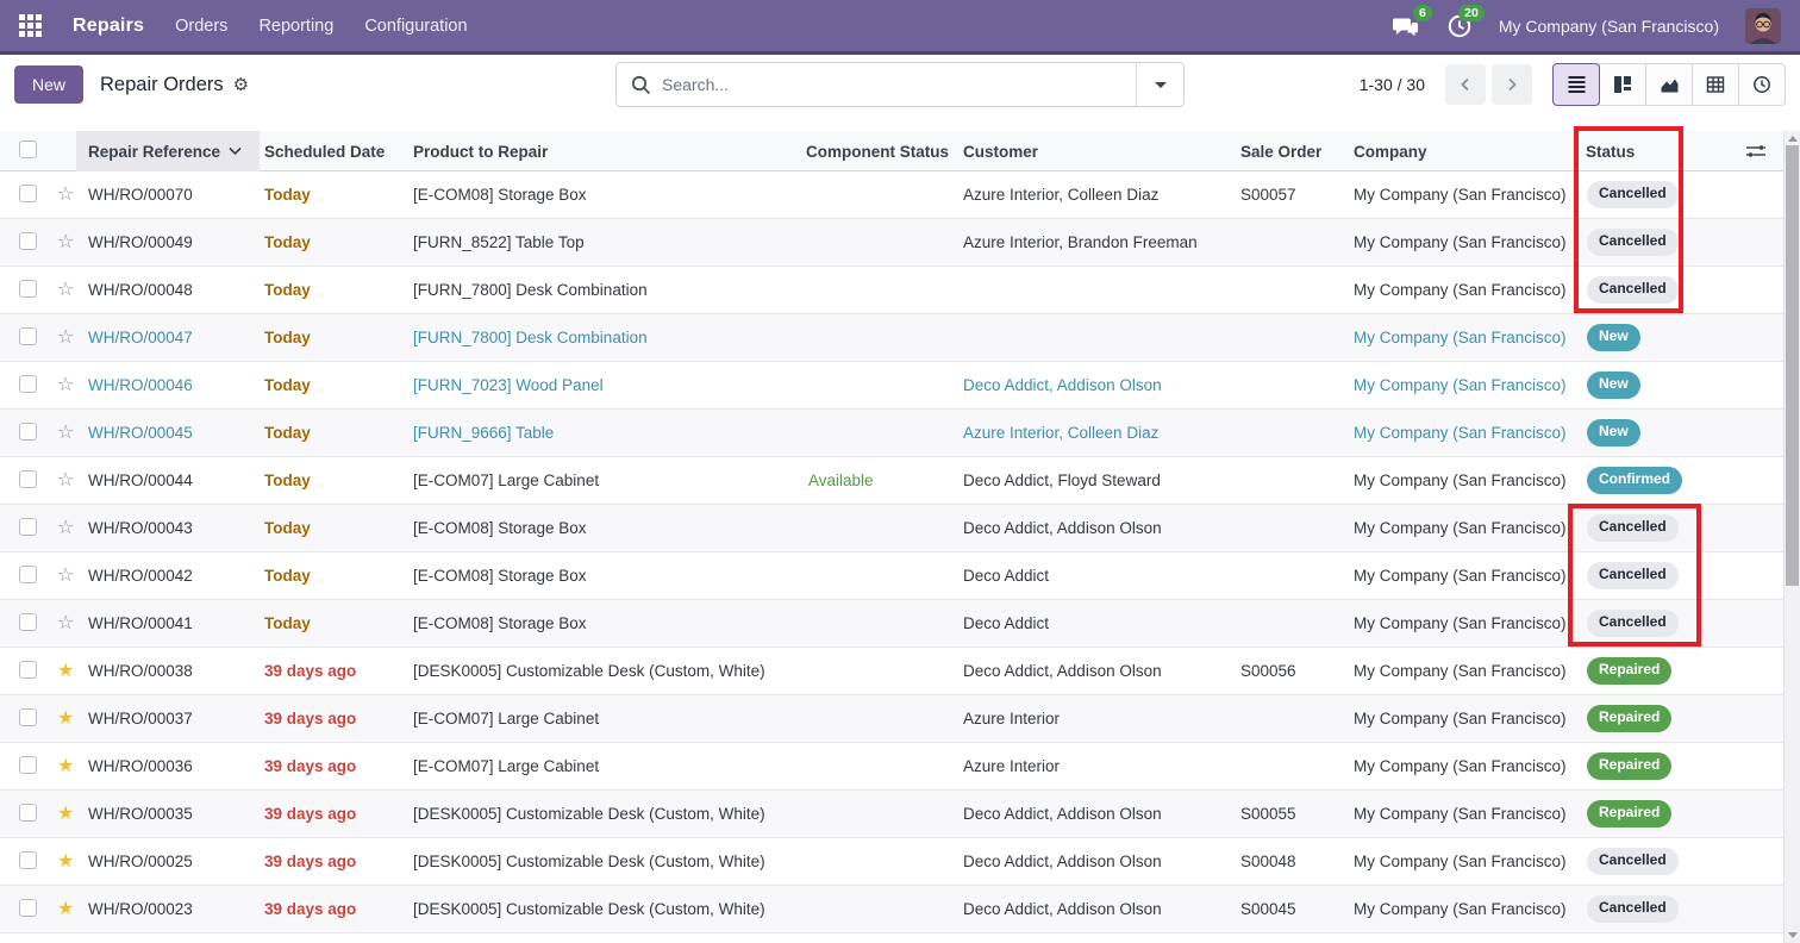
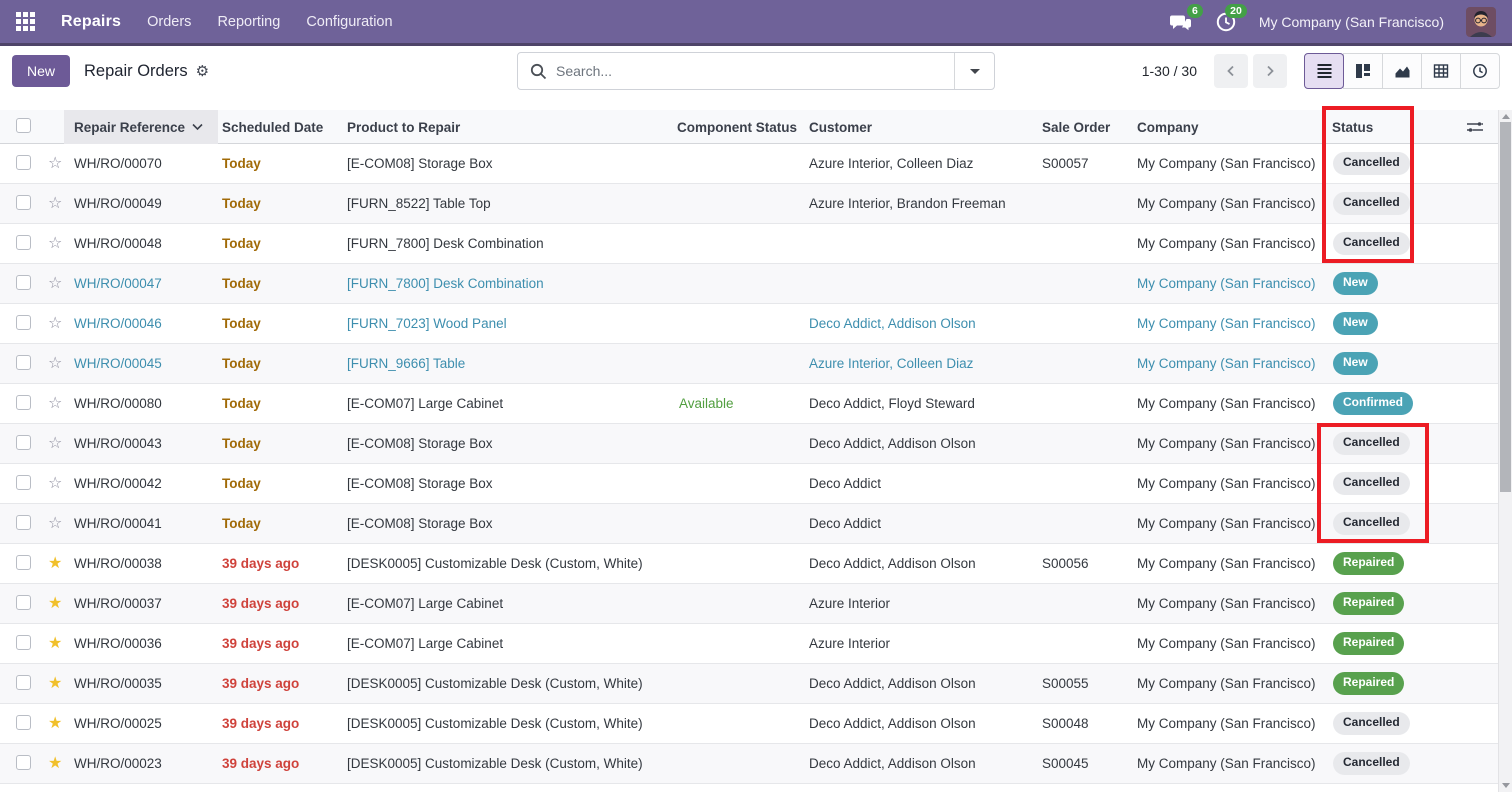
  Repairs
  Orders
  Reporting
  Configuration
  6
  20
  My Company (San Francisco)
  New
  Repair Orders
  ⚙
  Search...
  1-30 / 30
  Repair Reference
  Scheduled Date
  Product to Repair
  Component Status
  Customer
  Sale Order
  Company
  Status
  ☆
  WH/RO/00070
  Today
  [E-COM08] Storage Box
  Azure Interior, Colleen Diaz
  S00057
  My Company (San Francisco)
  Cancelled
  ☆
  WH/RO/00049
  Today
  [FURN_8522] Table Top
  Azure Interior, Brandon Freeman
  My Company (San Francisco)
  Cancelled
  ☆
  WH/RO/00048
  Today
  [FURN_7800] Desk Combination
  My Company (San Francisco)
  Cancelled
  ☆
  WH/RO/00047
  Today
  [FURN_7800] Desk Combination
  My Company (San Francisco)
  New
  ☆
  WH/RO/00046
  Today
  [FURN_7023] Wood Panel
  Deco Addict, Addison Olson
  My Company (San Francisco)
  New
  ☆
  WH/RO/00045
  Today
  [FURN_9666] Table
  Azure Interior, Colleen Diaz
  My Company (San Francisco)
  New
  ☆
- WH/RO/00044
+ WH/RO/00080
  Today
  [E-COM07] Large Cabinet
  Available
  Deco Addict, Floyd Steward
  My Company (San Francisco)
  Confirmed
  ☆
  WH/RO/00043
  Today
  [E-COM08] Storage Box
  Deco Addict, Addison Olson
  My Company (San Francisco)
  Cancelled
  ☆
  WH/RO/00042
  Today
  [E-COM08] Storage Box
  Deco Addict
  My Company (San Francisco)
  Cancelled
  ☆
  WH/RO/00041
  Today
  [E-COM08] Storage Box
  Deco Addict
  My Company (San Francisco)
  Cancelled
  ★
  WH/RO/00038
  39 days ago
  [DESK0005] Customizable Desk (Custom, White)
  Deco Addict, Addison Olson
  S00056
  My Company (San Francisco)
  Repaired
  ★
  WH/RO/00037
  39 days ago
  [E-COM07] Large Cabinet
  Azure Interior
  My Company (San Francisco)
  Repaired
  ★
  WH/RO/00036
  39 days ago
  [E-COM07] Large Cabinet
  Azure Interior
  My Company (San Francisco)
  Repaired
  ★
  WH/RO/00035
  39 days ago
  [DESK0005] Customizable Desk (Custom, White)
  Deco Addict, Addison Olson
  S00055
  My Company (San Francisco)
  Repaired
  ★
  WH/RO/00025
  39 days ago
  [DESK0005] Customizable Desk (Custom, White)
  Deco Addict, Addison Olson
  S00048
  My Company (San Francisco)
  Cancelled
  ★
  WH/RO/00023
  39 days ago
  [DESK0005] Customizable Desk (Custom, White)
  Deco Addict, Addison Olson
  S00045
  My Company (San Francisco)
  Cancelled
